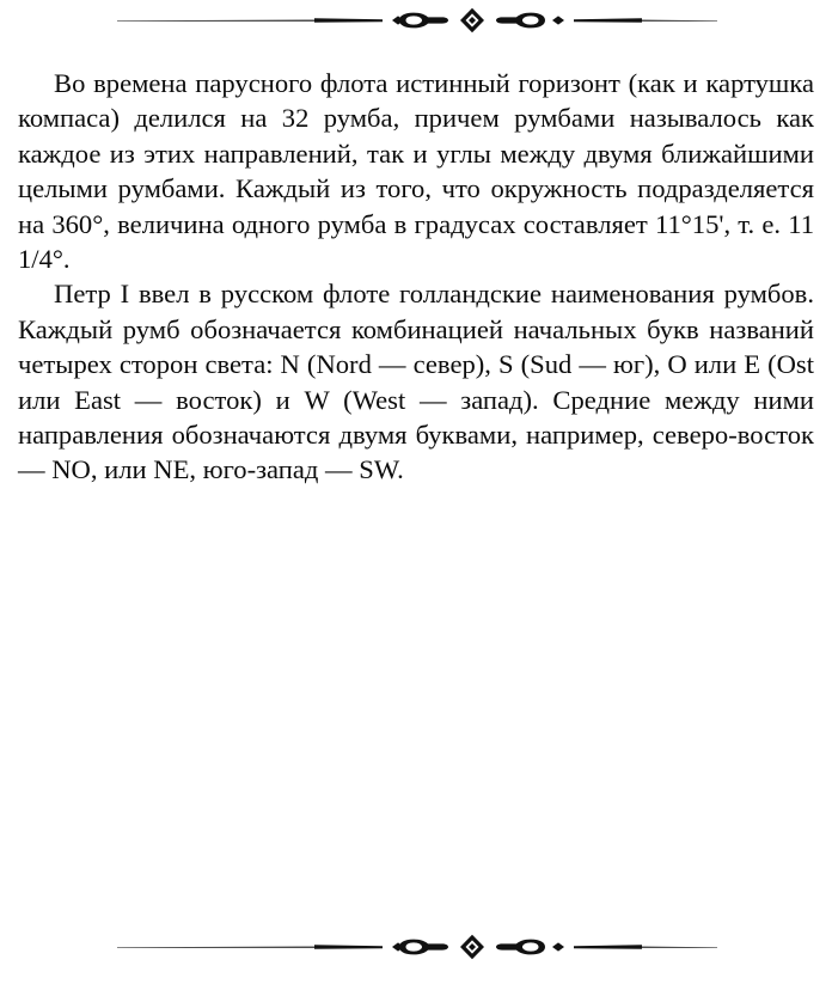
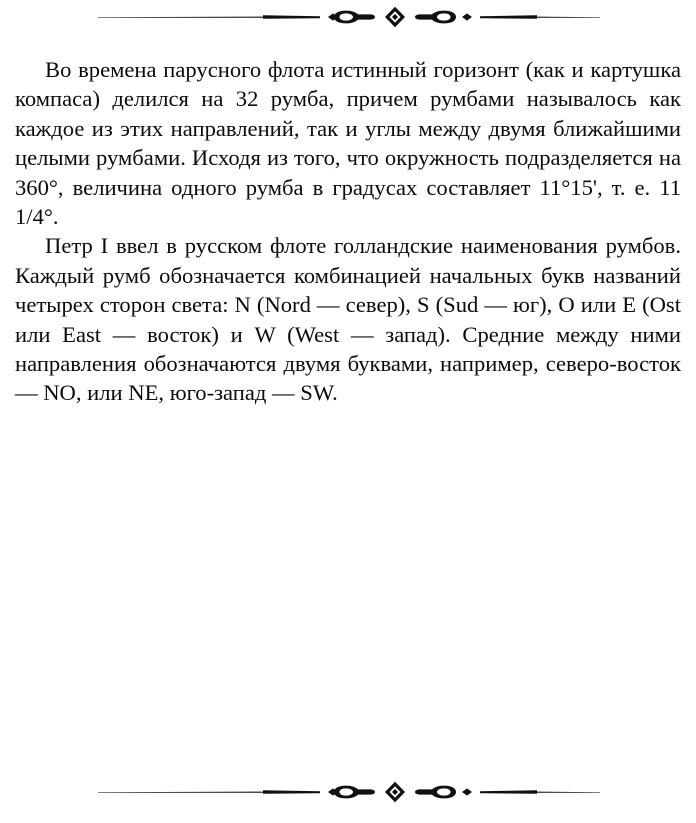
- Во времена парусного флота истинный горизонт (как и картушка компаса) делился на 32 румба, причем румбами называлось как каждое из этих направлений, так и углы между двумя ближайшими целыми румбами. Каждый из того, что окружность подразделяется на 360°, величина одного румба в градусах составляет 11°15', т. е. 11 1/4°.
+ Во времена парусного флота истинный горизонт (как и картушка компаса) делился на 32 румба, причем румбами называлось как каждое из этих направлений, так и углы между двумя ближайшими целыми румбами. Исходя из того, что окружность подразделяется на 360°, величина одного румба в градусах составляет 11°15', т. е. 11 1/4°.
  Петр I ввел в русском флоте голландские наименования румбов. Каждый румб обозначается комбинацией начальных букв названий четырех сторон света: N (Nord — север), S (Sud — юг), O или E (Ost или East — восток) и W (West — запад). Средние между ними направления обозначаются двумя буквами, например, северо-восток — NO, или NE, юго-запад — SW.
